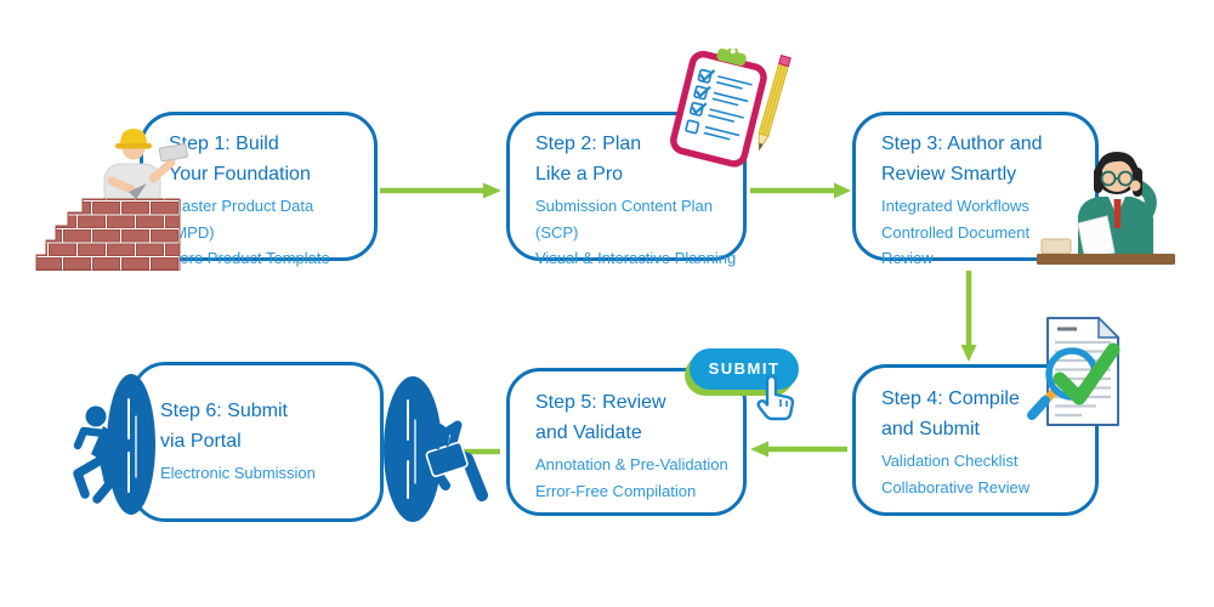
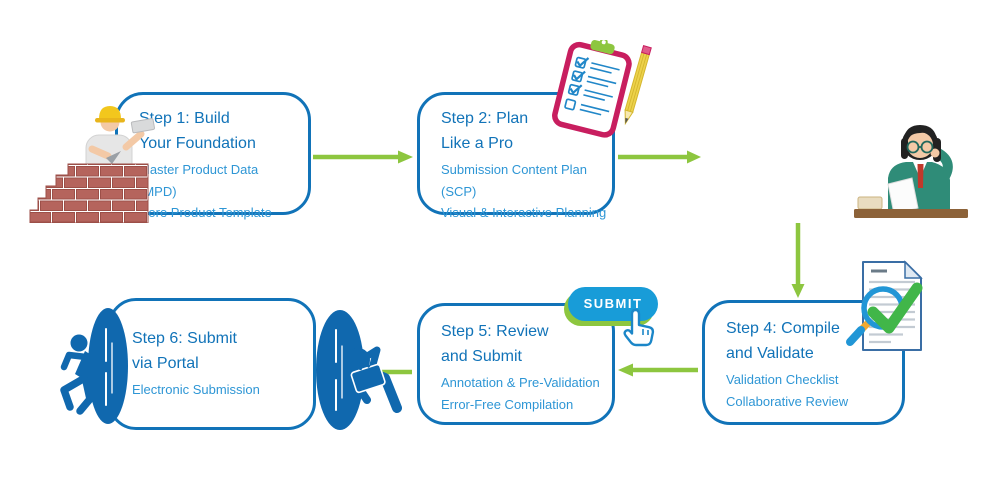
  Sep 1: Build
  Your Foundation
  aster Product Data
  MPD)
  ore Product Template
  Step 2: Plan
  Like a Pro
  Submission Content Plan
  (SCP)
  Visual & Interactive Planning
- Step 3: Author and
- Review Smartly
- Integrated Workflows
- Controlled Document
- Review
  Step 4: Compile
- and Submit
+ and Validate
  Validation Checklist
  Collaborative Review
  Step 5: Review
- and Validate
+ and Submit
  Annotation & Pre-Validation
  Error-Free Compilation
  Step 6: Submit
  via Portal
  Electronic Submission
  SUBMIT
